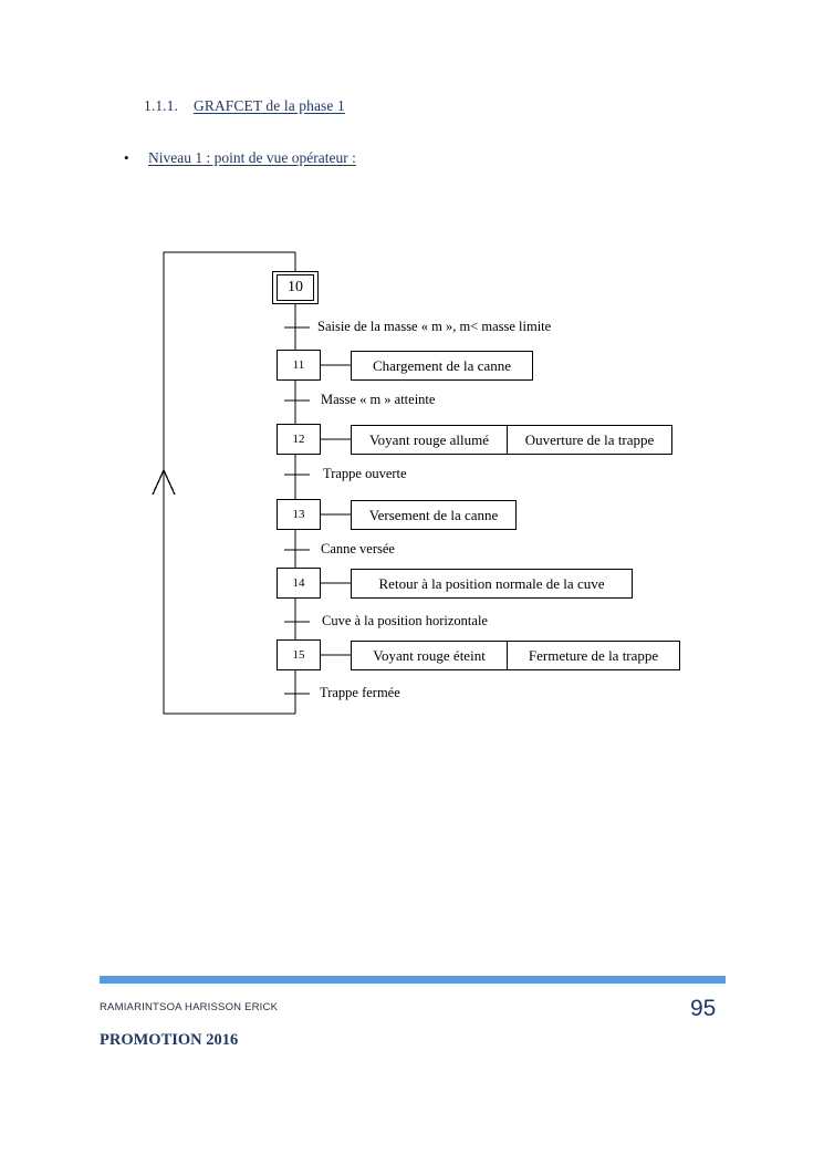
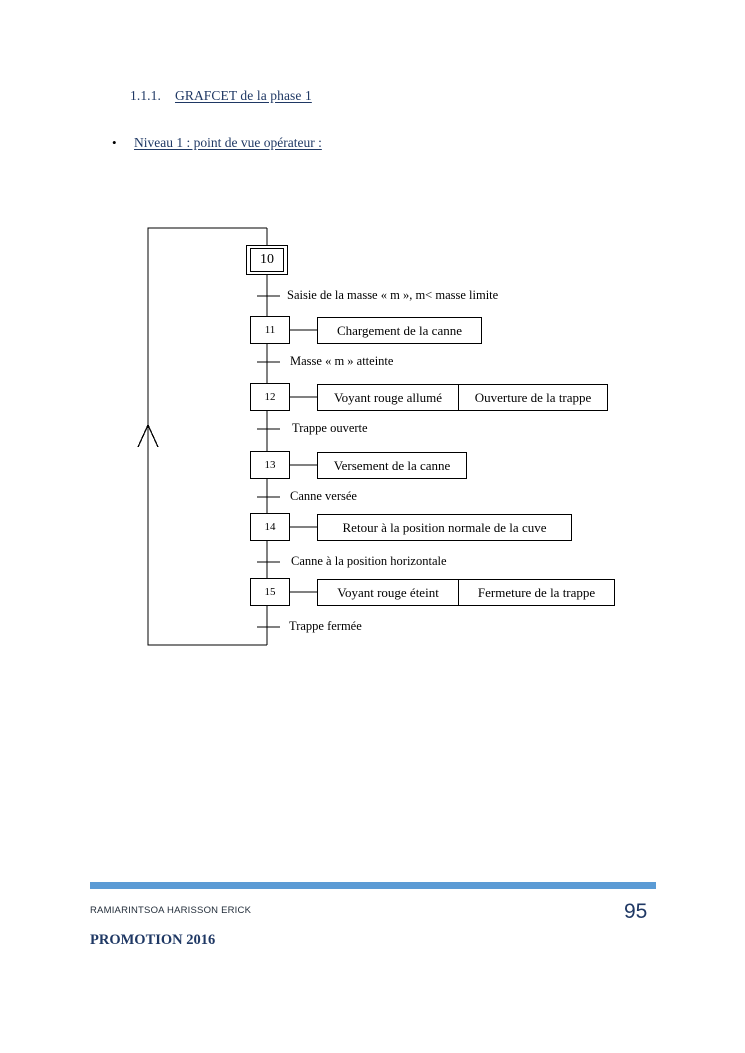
  1.1.1. GRAFCET de la phase 1
  • Niveau 1 : point de vue opérateur :
  10
  Saisie de la masse « m », m< masse limite
  11
  Chargement de la canne
  Masse « m » atteinte
  12
  Voyant rouge allumé
  Ouverture de la trappe
  Trappe ouverte
  13
  Versement de la canne
  Canne versée
  14
  Retour à la position normale de la cuve
- Cuve à la position horizontale
+ Canne à la position horizontale
  15
  Voyant rouge éteint
  Fermeture de la trappe
  Trappe fermée
  RAMIARINTSOA HARISSON ERICK
  95
  PROMOTION 2016
